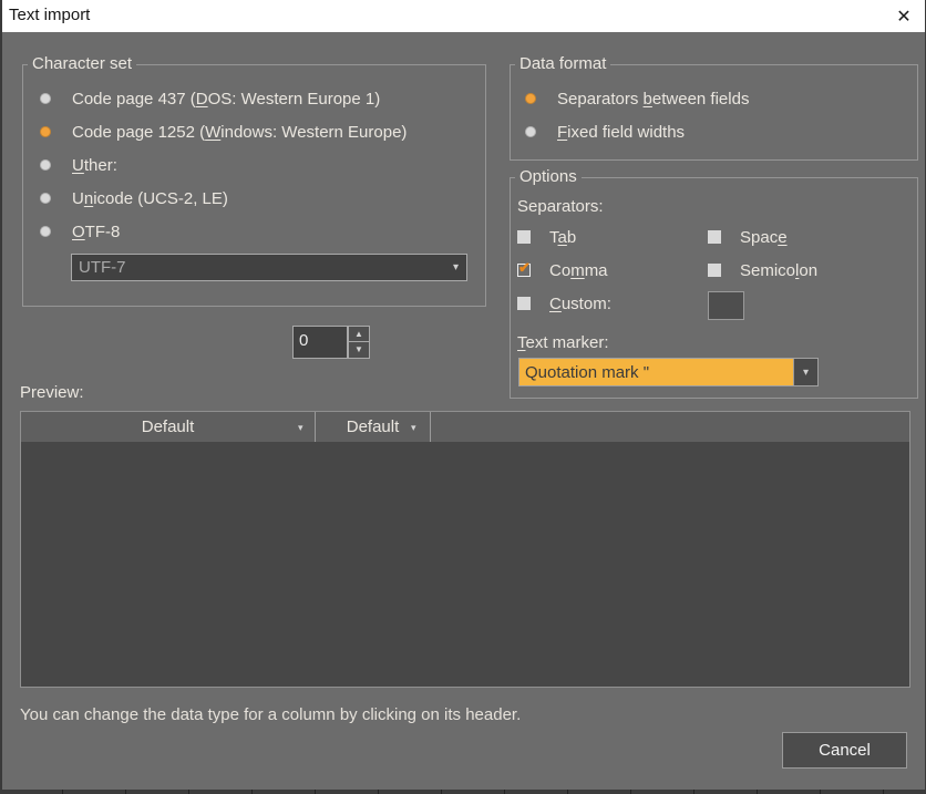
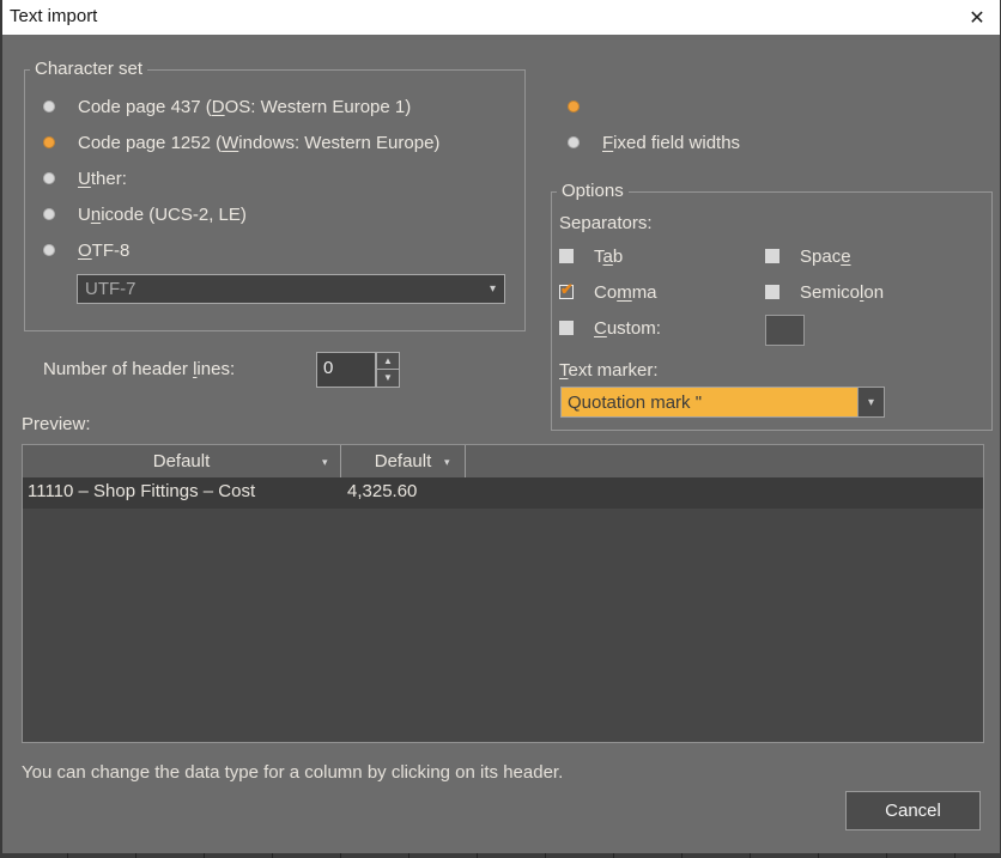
  Text import
  ✕
  Character set
  Code page 437 (DOS: Western Europe 1)
  Code page 1252 (Windows: Western Europe)
  Uther:
  Unicode (UCS-2, LE)
  OTF-8
  UTF-7
  ▾
+ Number of header lines:
  0
  ▲
  ▼
- Data format
- Separators between fields
  Fixed field widths
  Options
  Separators:
  Tab
  Space
  ✔
  Comma
  Semicolon
  Custom:
  Text marker:
  Quotation mark "
  ▾
  Preview:
  Default
  ▾
  Default
  ▾
+ 11110 – Shop Fittings – Cost
+ 4,325.60
  You can change the data type for a column by clicking on its header.
  Cancel
